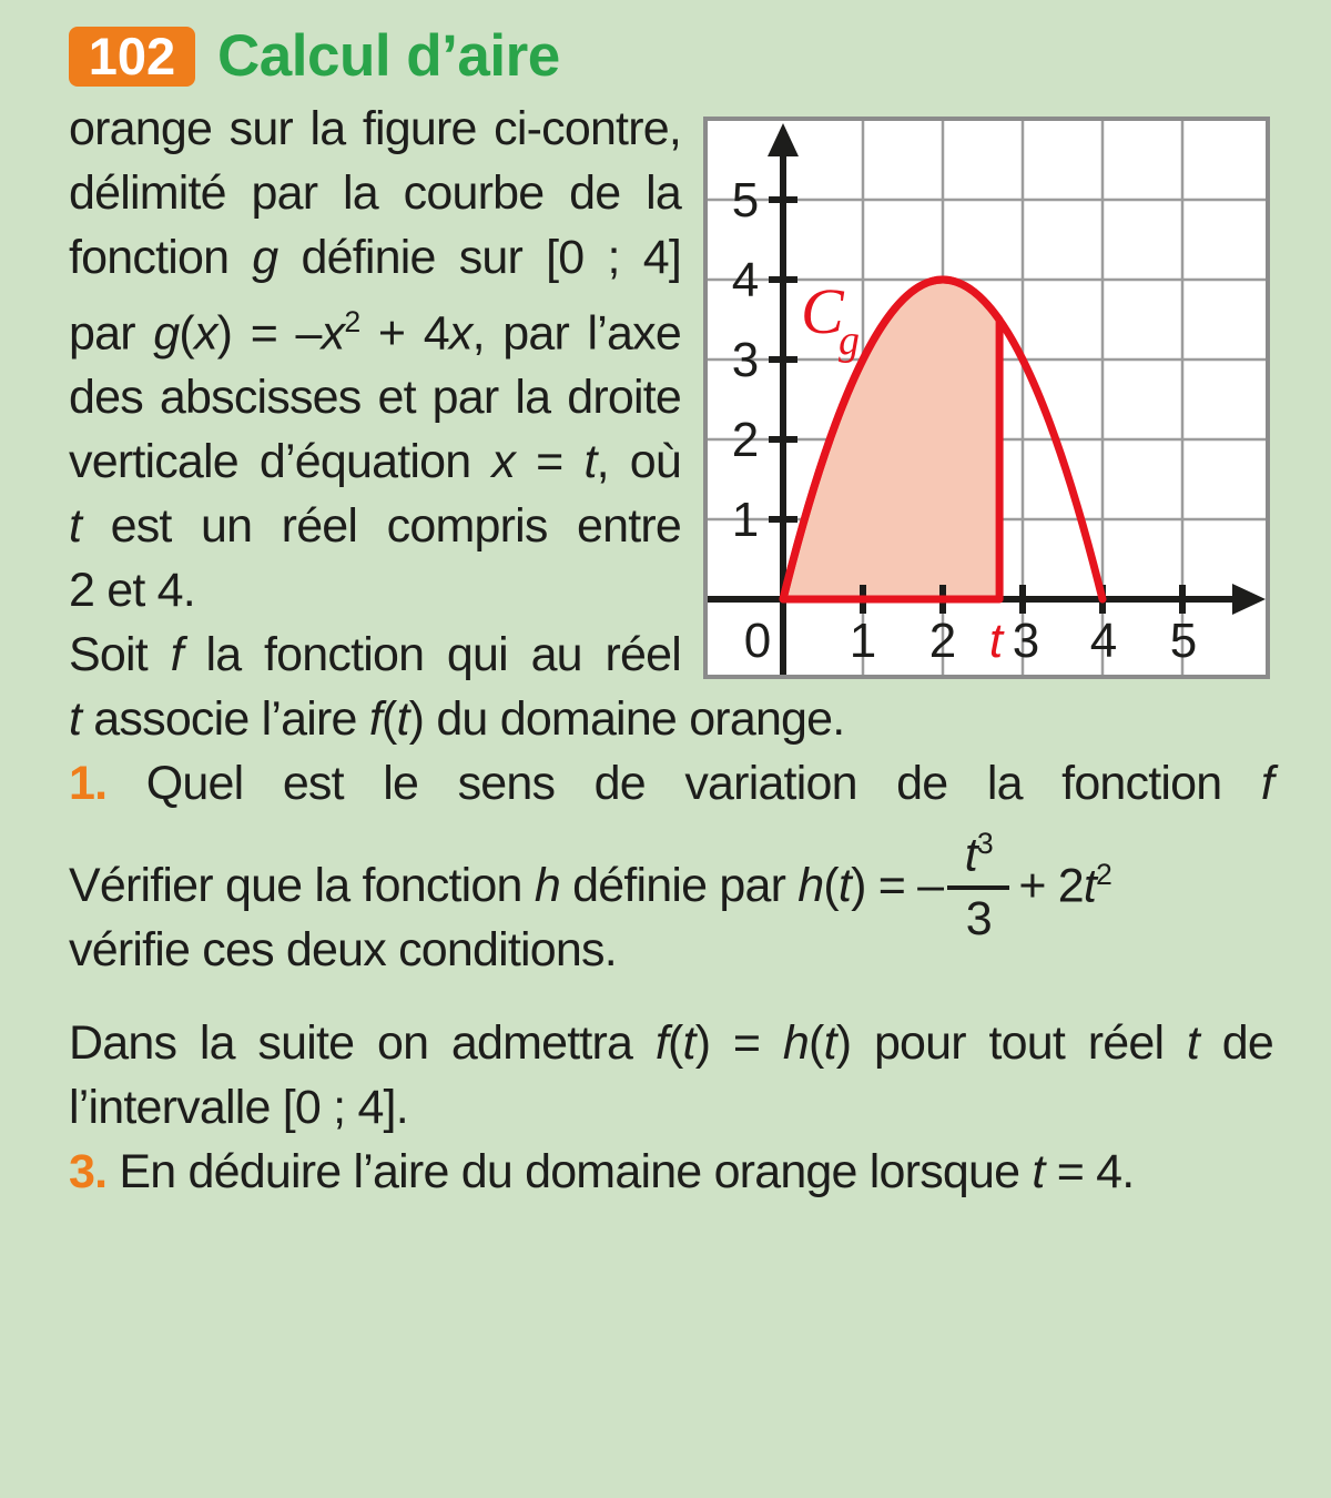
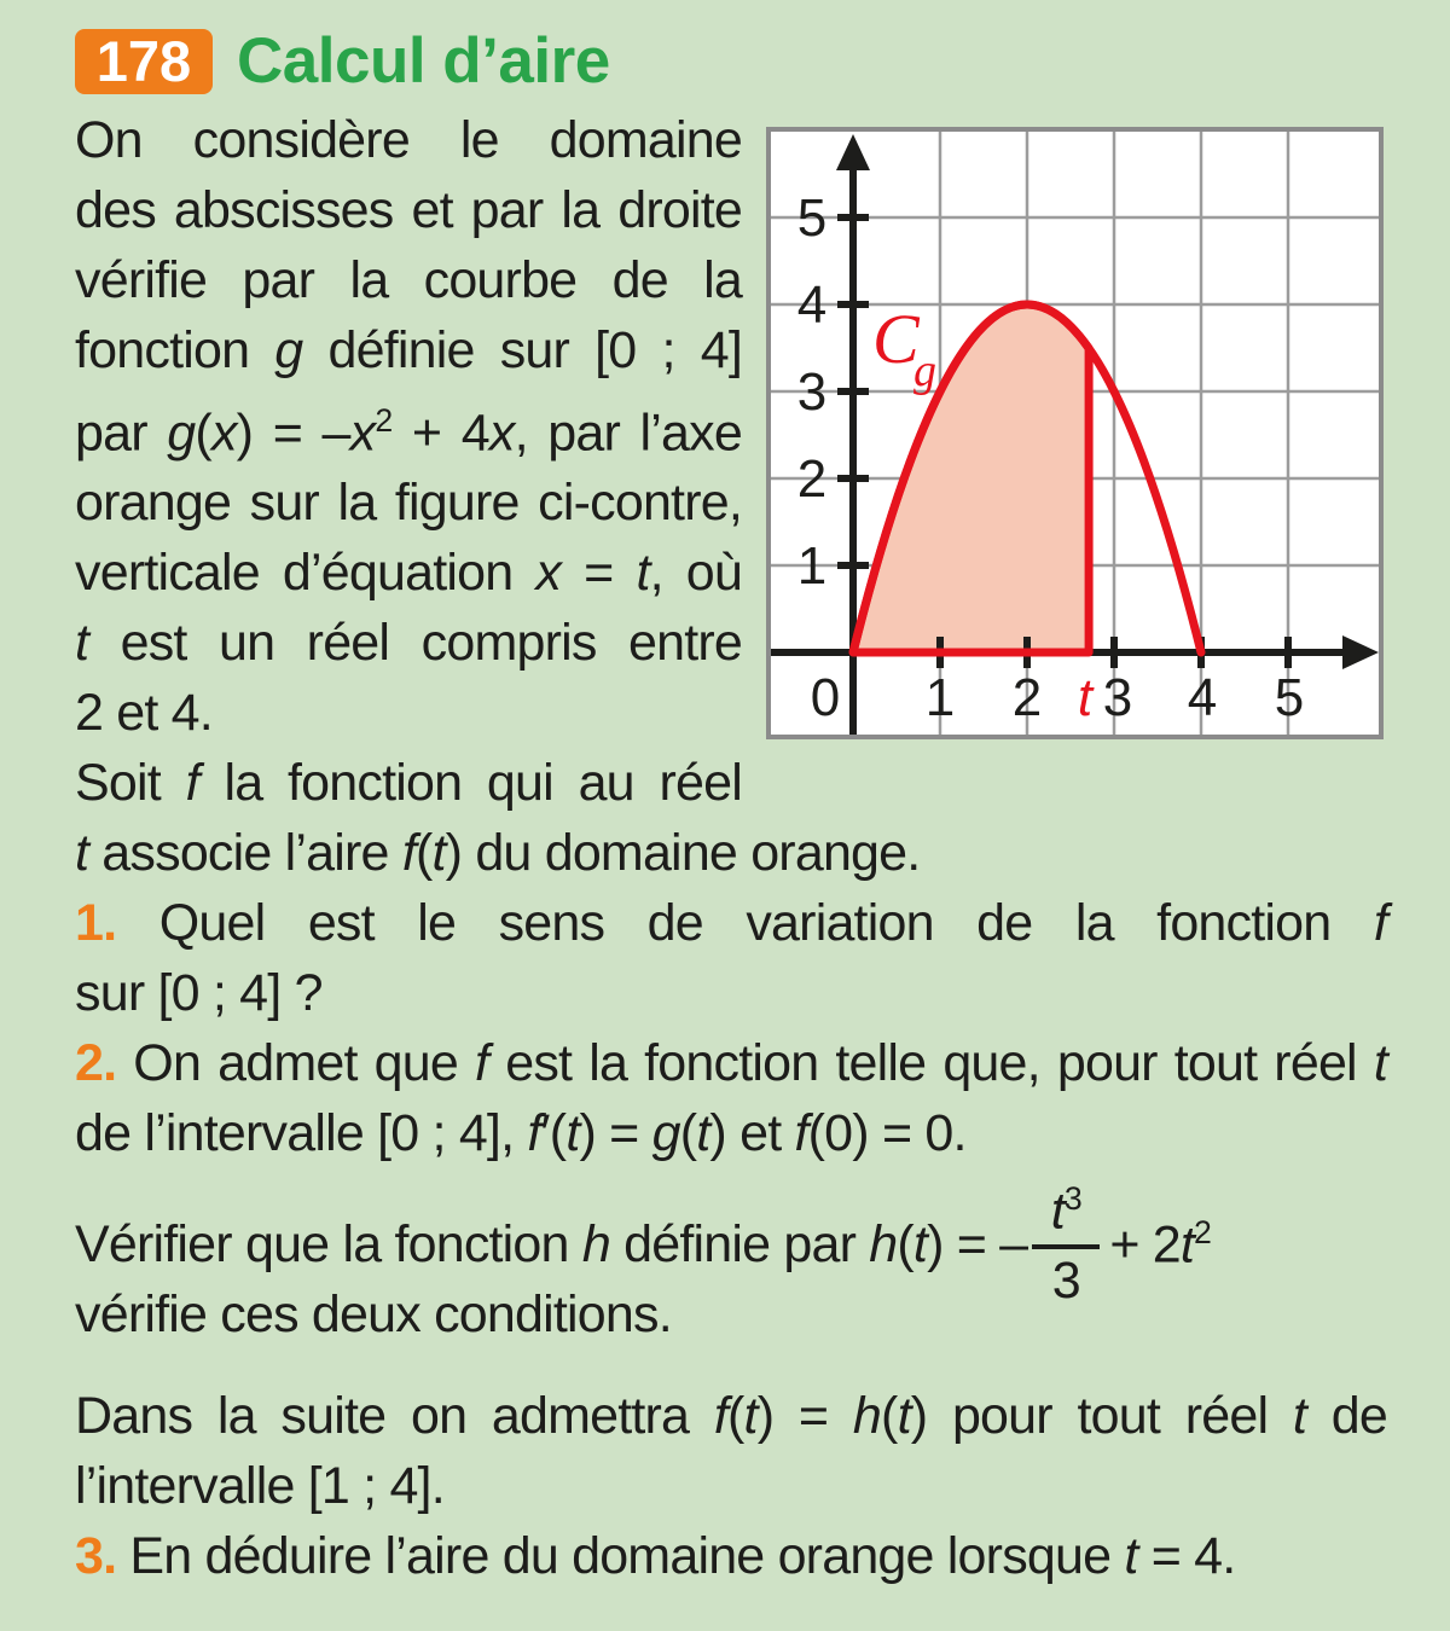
- 102
+ 178
  Calcul d’aire
+ On considère le domaine
- orange sur la figure ci-contre,
+ des abscisses et par la droite
- délimité par la courbe de la
+ vérifie par la courbe de la
  fonction g définie sur [0 ; 4]
  par g(x) = –x2 + 4x, par l’axe
- des abscisses et par la droite
+ orange sur la figure ci-contre,
  verticale d’équation x = t, où
  t est un réel compris entre
  2 et 4.
  Soit f la fonction qui au réel
  0
  1
  2
  3
  4
  5
  t
  1
  2
  3
  4
  5
  C
  g
  t associe l’aire f(t) du domaine orange.
  1. Quel est le sens de variation de la fonction f
+ sur [0 ; 4] ?
+ 2. On admet que f est la fonction telle que, pour tout réel t
+ de l’intervalle [0 ; 4], f′(t) = g(t) et f(0) = 0.
  Vérifier que la fonction h définie par h(t) = –
  t3
  3
  + 2t2
  vérifie ces deux conditions.
  Dans la suite on admettra f(t) = h(t) pour tout réel t de
- l’intervalle [0 ; 4].
+ l’intervalle [1 ; 4].
  3. En déduire l’aire du domaine orange lorsque t = 4.
